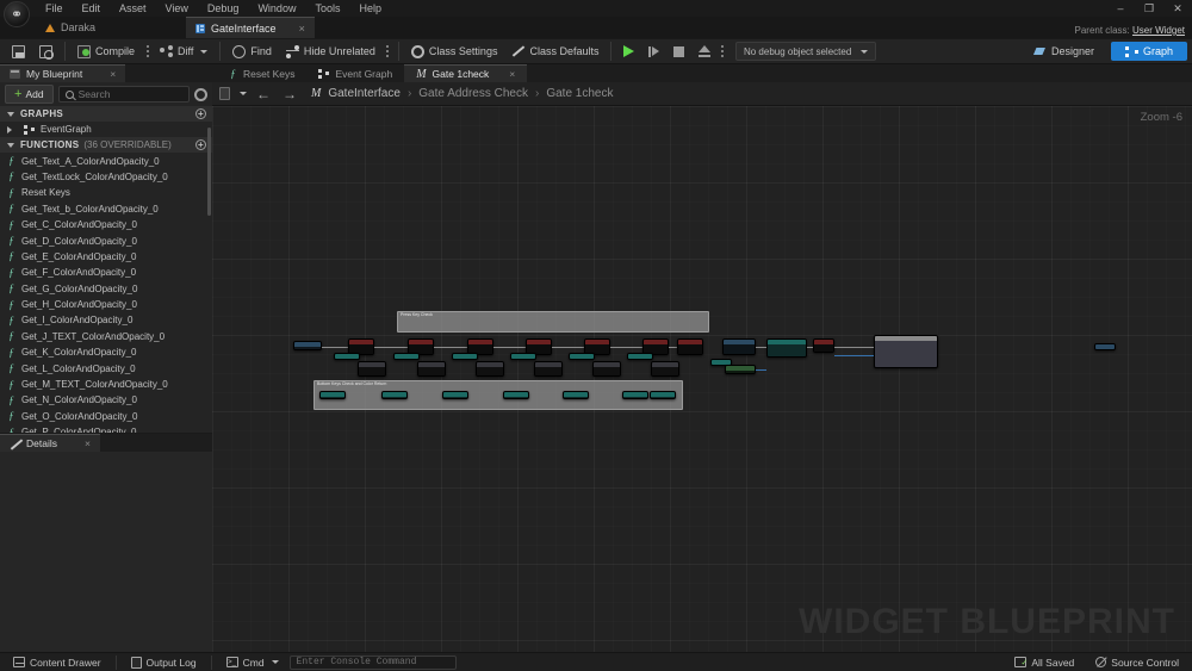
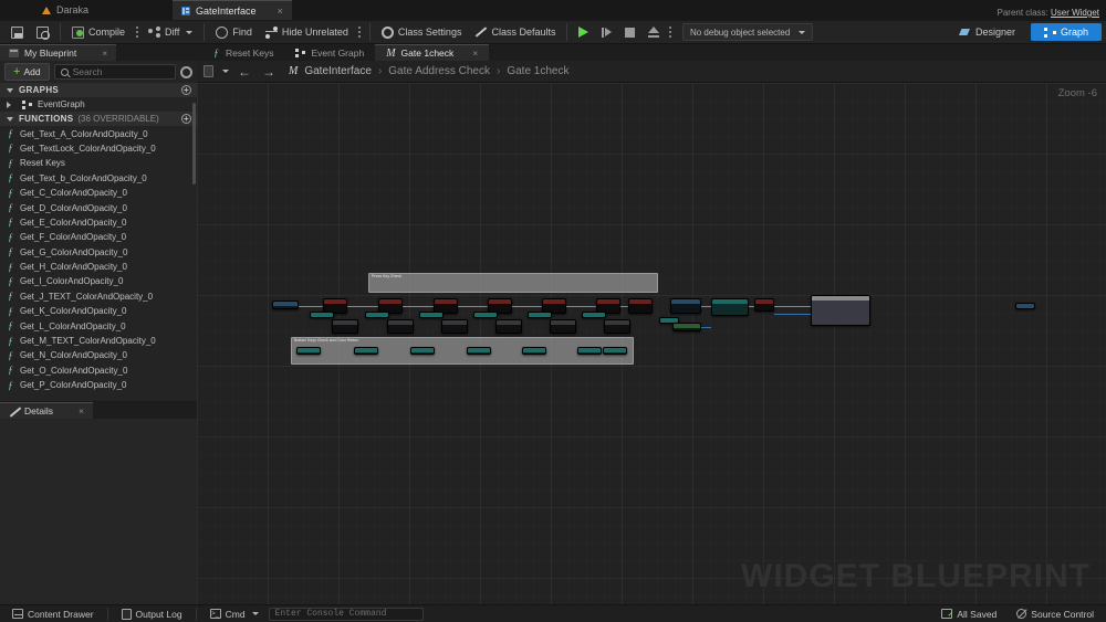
- ⚭
- File
- Edit
- Asset
- View
- Debug
- Window
- Tools
- Help
- –
- ❐
- ✕
  Daraka
  GateInterface
  ×
  Parent class: User Widget
  Compile
  Diff
  Find
  Hide Unrelated
  Class Settings
  Class Defaults
  No debug object selected
  Designer
  Graph
  My Blueprint
  ×
  +
  Add
  Search
  GRAPHS
  +
  EventGraph
  FUNCTIONS
  (36 OVERRIDABLE)
  +
  ƒ
  Get_Text_A_ColorAndOpacity_0
  ƒ
  Get_TextLock_ColorAndOpacity_0
  ƒ
  Reset Keys
  ƒ
  Get_Text_b_ColorAndOpacity_0
  ƒ
  Get_C_ColorAndOpacity_0
  ƒ
  Get_D_ColorAndOpacity_0
  ƒ
  Get_E_ColorAndOpacity_0
  ƒ
  Get_F_ColorAndOpacity_0
  ƒ
  Get_G_ColorAndOpacity_0
  ƒ
  Get_H_ColorAndOpacity_0
  ƒ
  Get_I_ColorAndOpacity_0
  ƒ
  Get_J_TEXT_ColorAndOpacity_0
  ƒ
  Get_K_ColorAndOpacity_0
  ƒ
  Get_L_ColorAndOpacity_0
  ƒ
  Get_M_TEXT_ColorAndOpacity_0
  ƒ
  Get_N_ColorAndOpacity_0
  ƒ
  Get_O_ColorAndOpacity_0
  ƒ
  Get_P_ColorAndOpacity_0
  Details
  ×
  ƒ
  Reset Keys
  Event Graph
  M
  Gate 1check
  ×
  ←
  →
  M
  GateInterface
  ›
  Gate Address Check
  ›
  Gate 1check
  Zoom -6
  Content Drawer
  Output Log
  Cmd
  Enter Console Command
  All Saved
  Source Control
